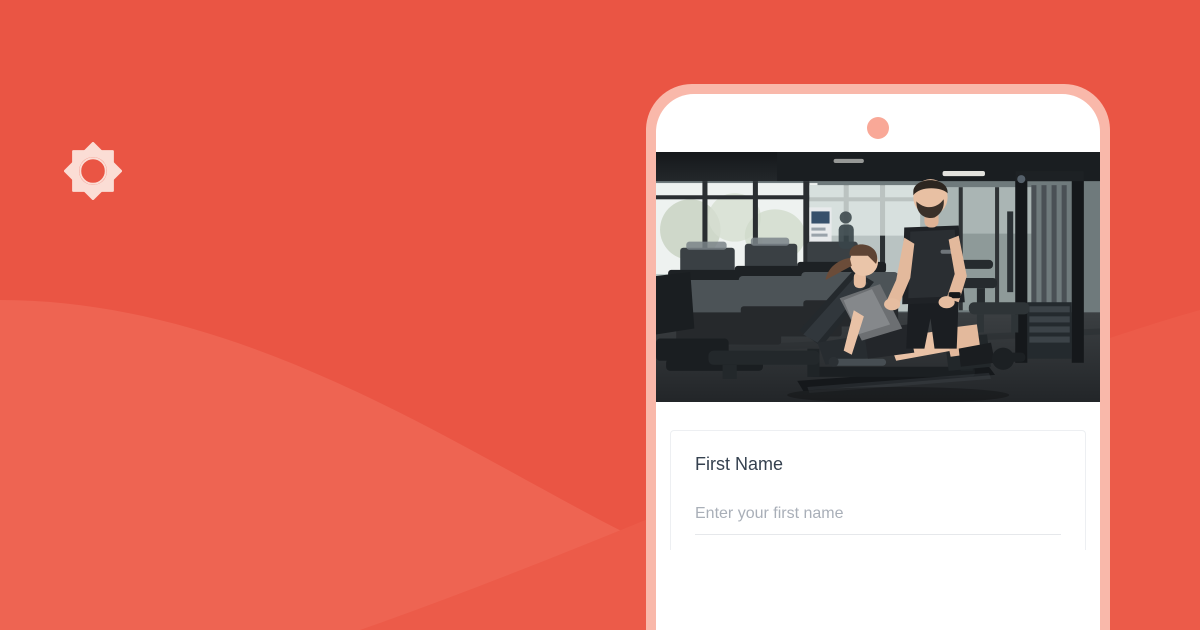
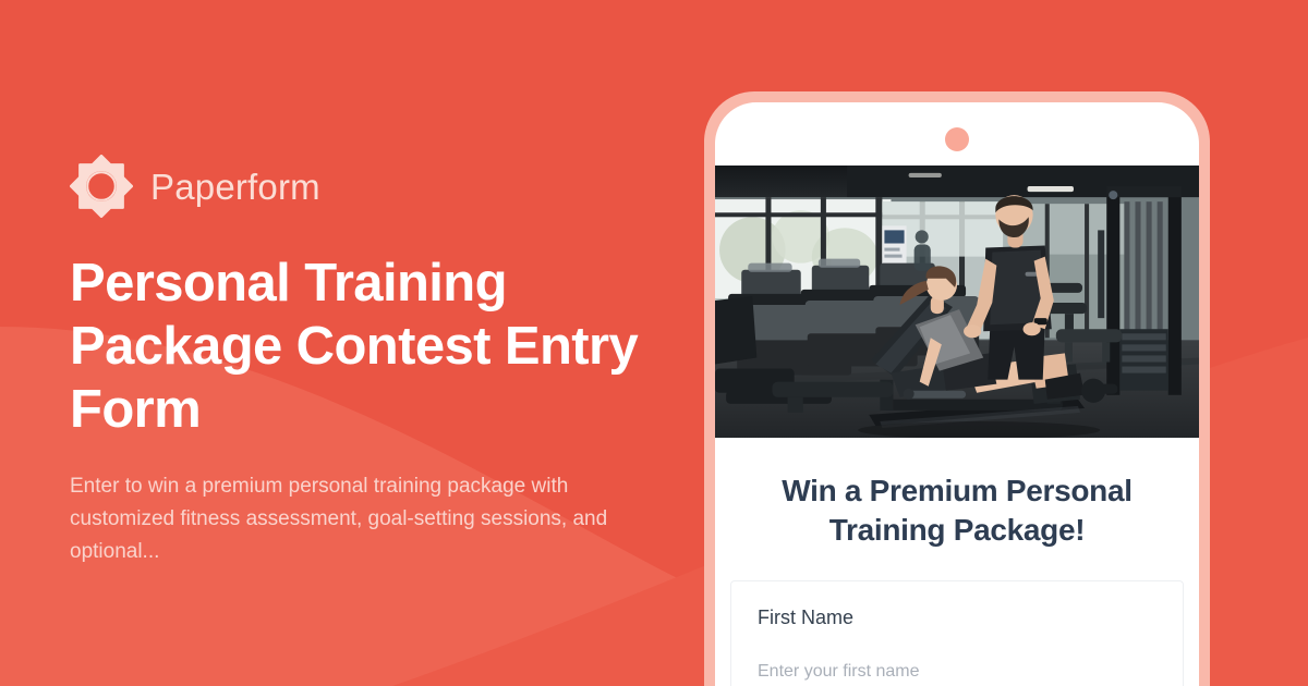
+ Paperform
+ Personal Training Package Contest Entry Form
+ Enter to win a premium personal training package with customized fitness assessment, goal-setting sessions, and optional...
+ Win a Premium Personal Training Package!
  First Name
  Enter your first name
